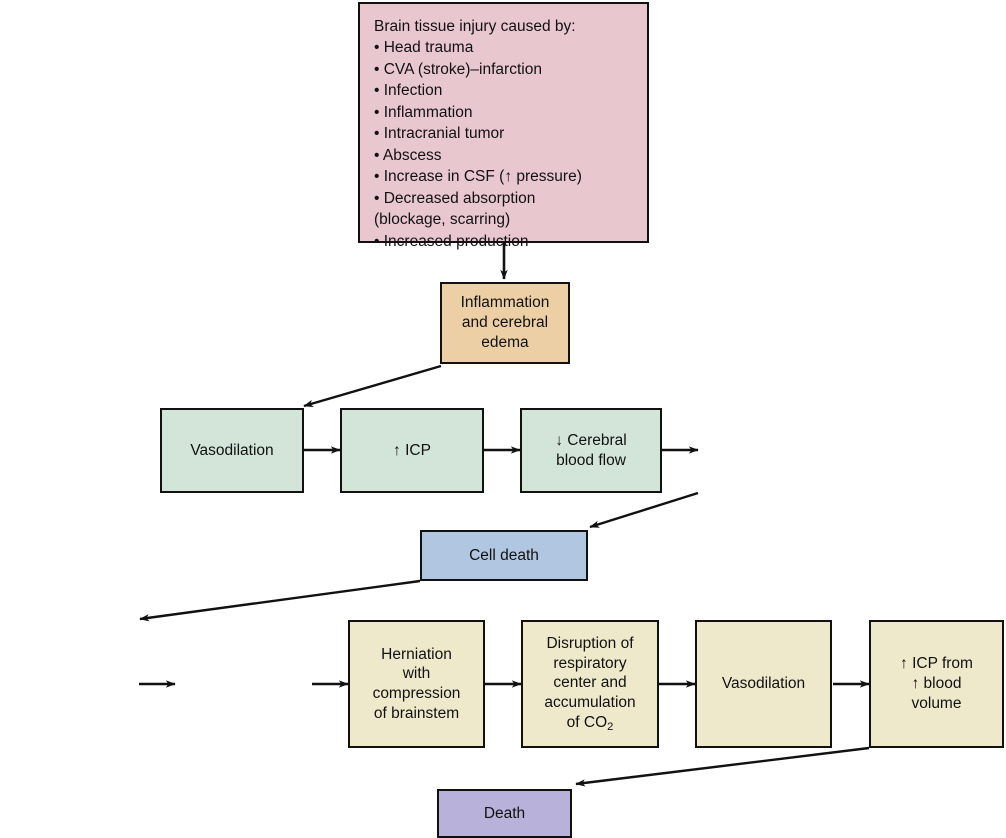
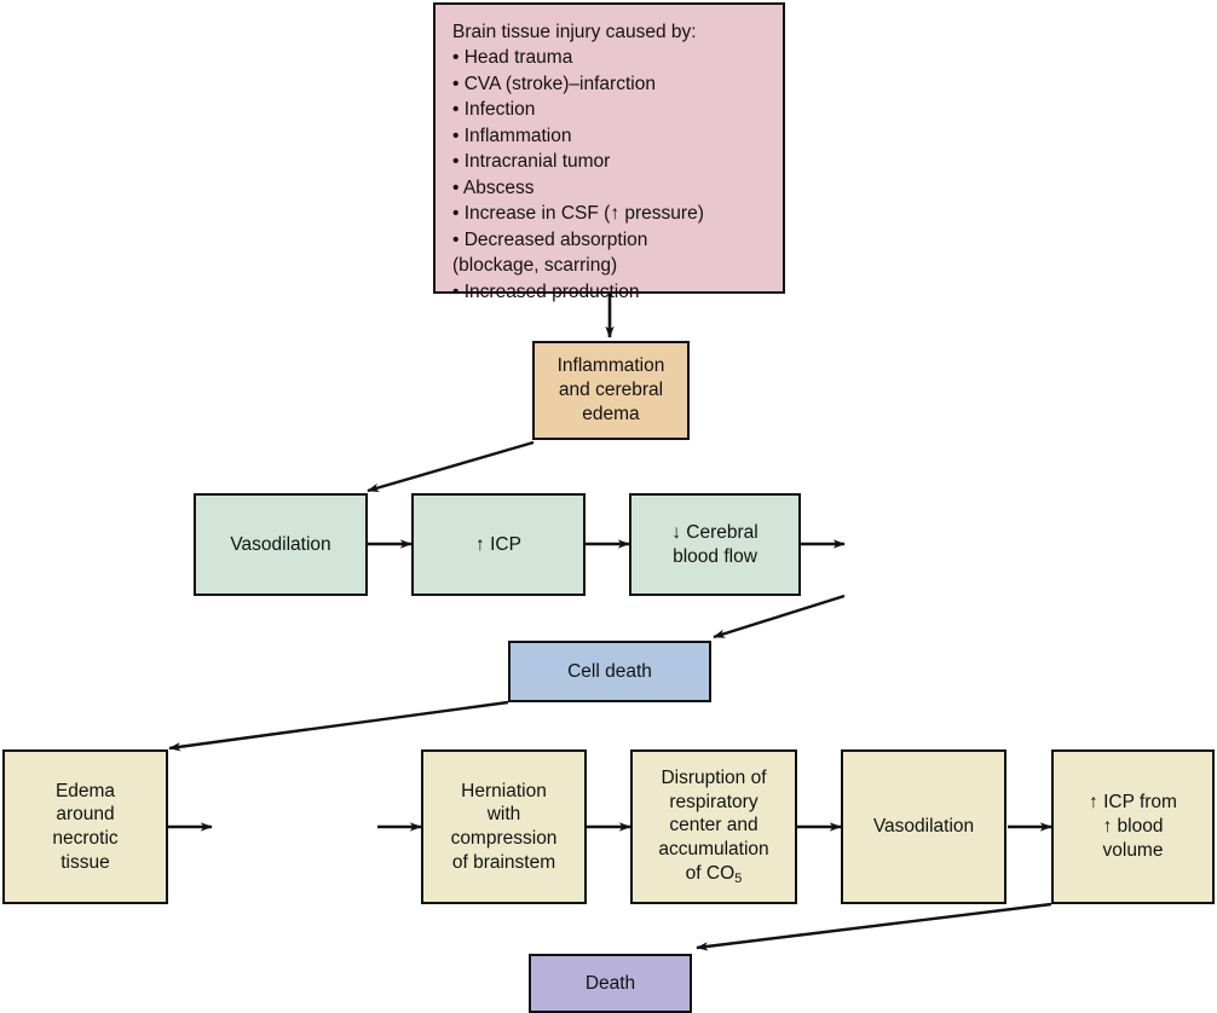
  Brain tissue injury caused by:
  • Head trauma
  • CVA (stroke)–infarction
  • Infection
  • Inflammation
  • Intracranial tumor
  • Abscess
  • Increase in CSF (↑ pressure)
  • Decreased absorption
  (blockage, scarring)
  • Increased production
  Inflammation
  and cerebral
  edema
  Vasodilation
  ↑ ICP
  ↓ Cerebral
  blood flow
  Cell death
+ Edema
+ around
+ necrotic
+ tissue
  Herniation
  with
  compression
  of brainstem
  Disruption of
  respiratory
  center and
  accumulation
- of CO2
+ of CO5
  Vasodilation
  ↑ ICP from
  ↑ blood
  volume
  Death
